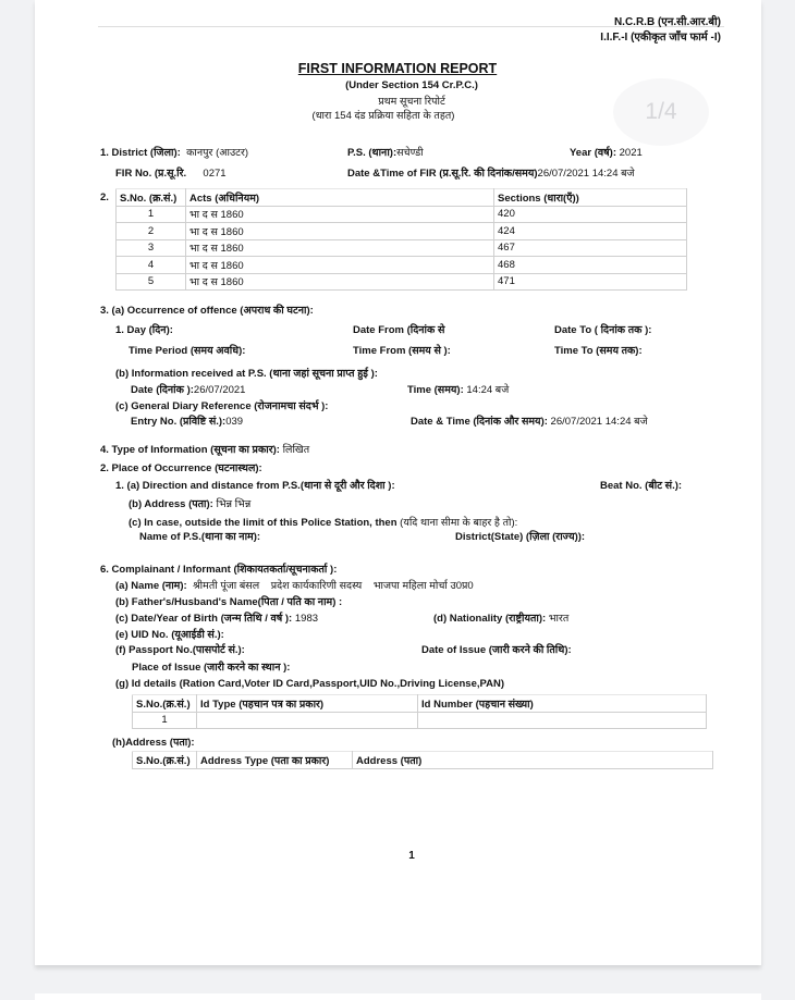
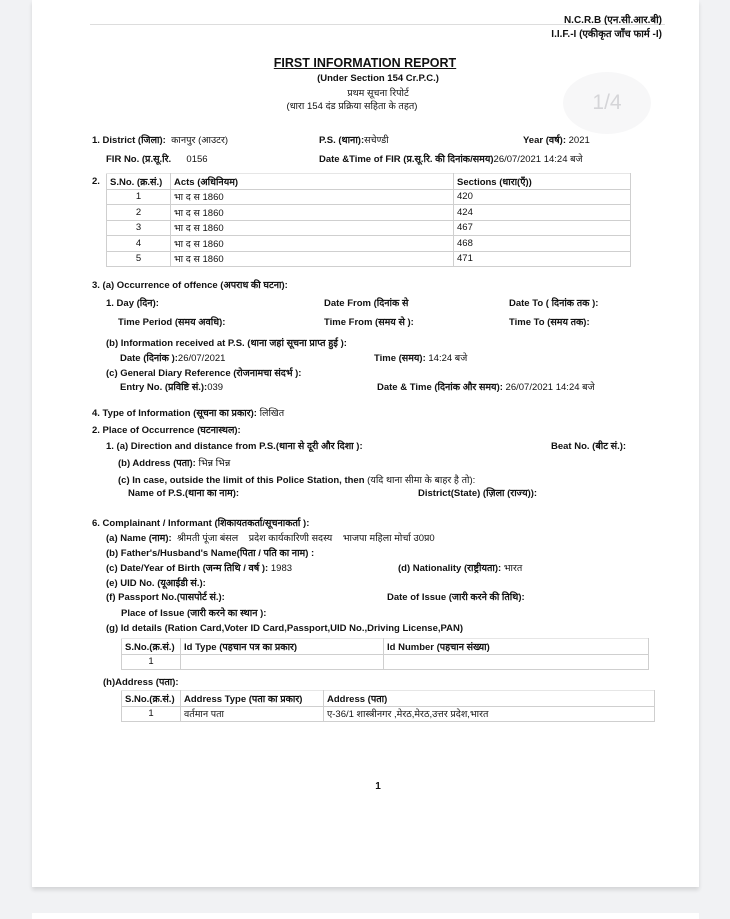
  N.C.R.B (एन.सी.आर.बी)
  I.I.F.-I (एकीकृत जाँच फार्म -I)
  FIRST INFORMATION REPORT
  (Under Section 154 Cr.P.C.)
  प्रथम सूचना रिपोर्ट
  (धारा 154 दंड प्रक्रिया सहिता के तहत)
  1/4
  1. District (जिला): कानपुर (आउटर)
  P.S. (थाना):सचेण्डी
  Year (वर्ष): 2021
- FIR No. (प्र.सू.रि. 0271
+ FIR No. (प्र.सू.रि. 0156
  Date &Time of FIR (प्र.सू.रि. की दिनांक/समय)26/07/2021 14:24 बजे
  2.
  S.No. (क्र.सं.)	Acts (अधिनियम)	Sections (धारा(एँ))
  1	भा द स 1860	420
  2	भा द स 1860	424
  3	भा द स 1860	467
  4	भा द स 1860	468
  5	भा द स 1860	471
  3. (a) Occurrence of offence (अपराध की घटना):
  1. Day (दिन):
  Date From (दिनांक से
  Date To ( दिनांक तक ):
  Time Period (समय अवधि):
  Time From (समय से ):
  Time To (समय तक):
  (b) Information received at P.S. (थाना जहां सूचना प्राप्त हुई ):
  Date (दिनांक ):26/07/2021
  Time (समय): 14:24 बजे
  (c) General Diary Reference (रोजनामचा संदर्भ ):
  Entry No. (प्रविष्टि सं.):039
  Date & Time (दिनांक और समय): 26/07/2021 14:24 बजे
  4. Type of Information (सूचना का प्रकार): लिखित
  2. Place of Occurrence (घटनास्थल):
  1. (a) Direction and distance from P.S.(थाना से दूरी और दिशा ):
  Beat No. (बीट सं.):
  (b) Address (पता): भिन्न भिन्न
  (c) In case, outside the limit of this Police Station, then (यदि थाना सीमा के बाहर है तो):
  Name of P.S.(थाना का नाम):
  District(State) (ज़िला (राज्य)):
  6. Complainant / Informant (शिकायतकर्ता/सूचनाकर्ता ):
  (a) Name (नाम): श्रीमती पूंजा बंसल प्रदेश कार्यकारिणी सदस्य भाजपा महिला मोर्चा उ0प्र0
  (b) Father's/Husband's Name(पिता / पति का नाम) :
  (c) Date/Year of Birth (जन्म तिथि / वर्ष ): 1983
  (d) Nationality (राष्ट्रीयता): भारत
  (e) UID No. (यूआईडी सं.):
  (f) Passport No.(पासपोर्ट सं.):
  Date of Issue (जारी करने की तिथि):
  Place of Issue (जारी करने का स्थान ):
  (g) Id details (Ration Card,Voter ID Card,Passport,UID No.,Driving License,PAN)
  S.No.(क्र.सं.)	Id Type (पहचान पत्र का प्रकार)	Id Number (पहचान संख्या)
  1
  (h)Address (पता):
  S.No.(क्र.सं.)	Address Type (पता का प्रकार)	Address (पता)
+ 1	वर्तमान पता	ए-36/1 शास्त्रीनगर ,मेरठ,मेरठ,उत्तर प्रदेश,भारत
  1
